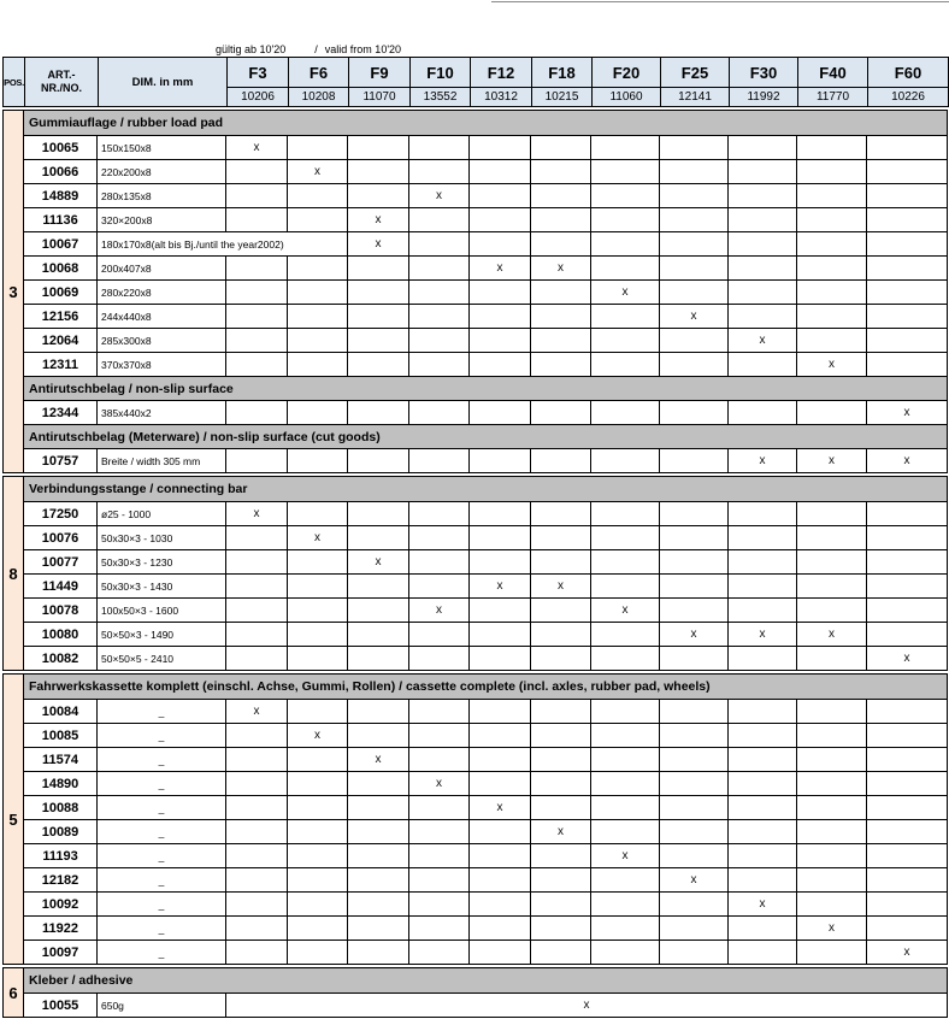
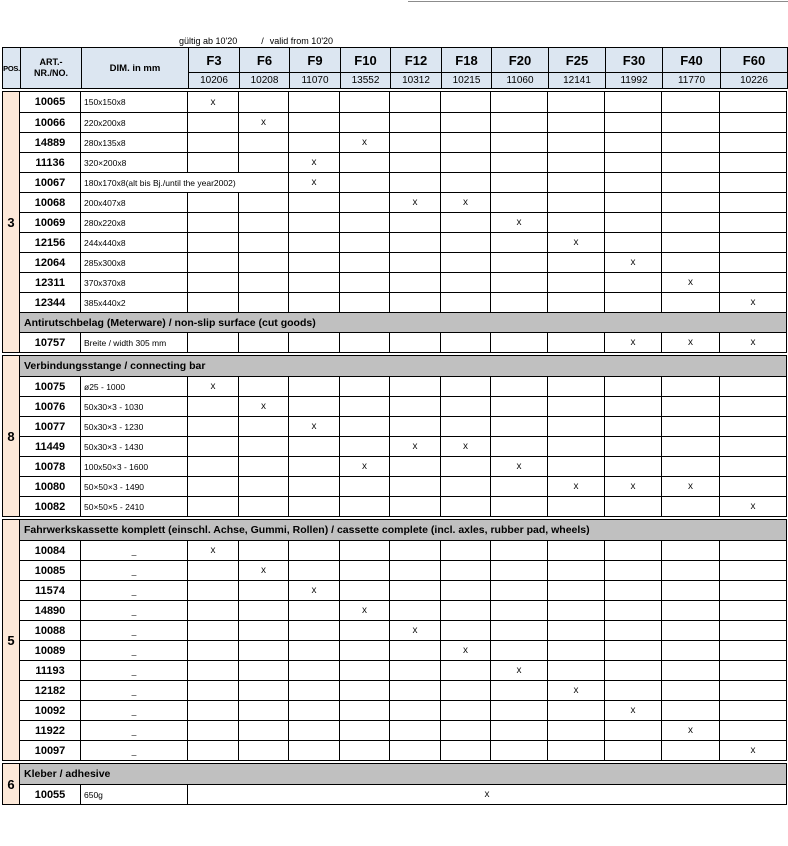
  gültig ab 10'20 / valid from 10'20
  POS.
  ART.-
  NR./NO.
  DIM. in mm
  F3
  10206
  F6
  10208
  F9
  11070
  F10
  13552
  F12
  10312
  F18
  10215
  F20
  11060
  F25
  12141
  F30
  11992
  F40
  11770
  F60
  10226
  3
- Gummiauflage / rubber load pad
  10065
  150x150x8
  x
  10066
  220x200x8
  x
  14889
  280x135x8
  x
  11136
  320×200x8
  x
  10067
  180x170x8(alt bis Bj./until the year2002)
  x
  10068
  200x407x8
  x
  x
  10069
  280x220x8
  x
  12156
  244x440x8
  x
  12064
  285x300x8
  x
  12311
  370x370x8
  x
- Antirutschbelag / non-slip surface
  12344
  385x440x2
  x
  Antirutschbelag (Meterware) / non-slip surface (cut goods)
  10757
  Breite / width 305 mm
  x
  x
  x
  8
  Verbindungsstange / connecting bar
- 17250
+ 10075
  ø25 - 1000
  x
  10076
  50x30×3 - 1030
  x
  10077
  50x30×3 - 1230
  x
  11449
  50x30×3 - 1430
  x
  x
  10078
  100x50×3 - 1600
  x
  x
  10080
  50×50×3 - 1490
  x
  x
  x
  10082
  50×50×5 - 2410
  x
  5
  Fahrwerkskassette komplett (einschl. Achse, Gummi, Rollen) / cassette complete (incl. axles, rubber pad, wheels)
  10084
  _
  x
  10085
  _
  x
  11574
  _
  x
  14890
  _
  x
  10088
  _
  x
  10089
  _
  x
  11193
  _
  x
  12182
  _
  x
  10092
  _
  x
  11922
  _
  x
  10097
  _
  x
  6
  Kleber / adhesive
  10055
  650g
  x
